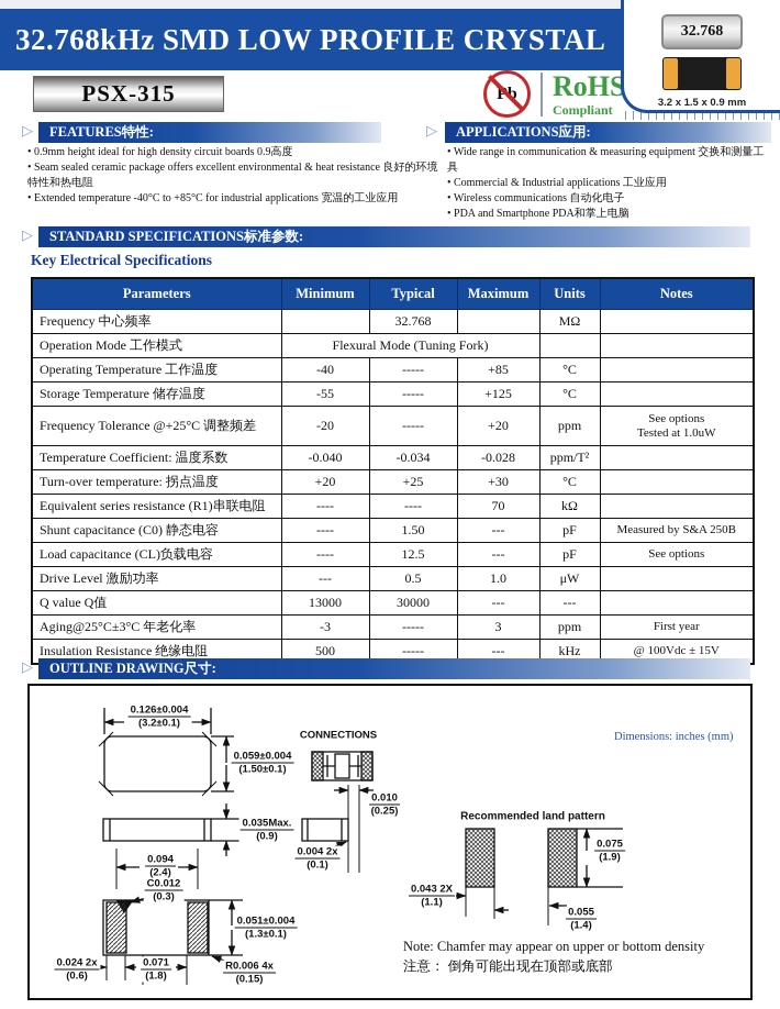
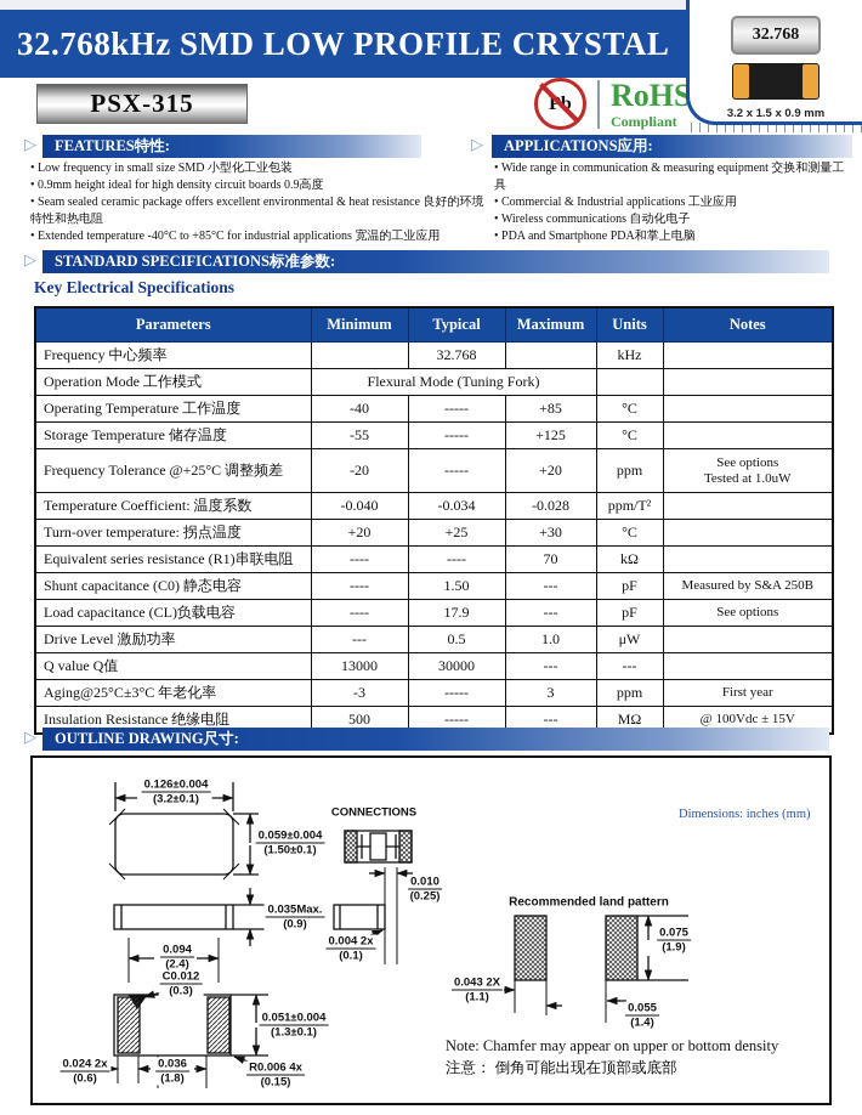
  32.768kHz SMD LOW PROFILE CRYSTAL
  32.768
  3.2 x 1.5 x 0.9 mm
  PSX-315
  Pb
  RoHS
  Compliant
  ▷
  FEATURES特性:
  ▷
  APPLICATIONS应用:
+ Low frequency in small size SMD 小型化工业包装
  0.9mm height ideal for high density circuit boards 0.9高度
  Seam sealed ceramic package offers excellent environmental & heat resistance 良好的环境特性和热电阻
  Extended temperature -40°C to +85°C for industrial applications 宽温的工业应用
  Wide range in communication & measuring equipment 交换和测量工具
  Commercial & Industrial applications 工业应用
  Wireless communications 自动化电子
  PDA and Smartphone PDA和掌上电脑
  ▷
  STANDARD SPECIFICATIONS标准参数:
  Key Electrical Specifications
  Parameters	Minimum	Typical	Maximum	Units	Notes
- Frequency 中心频率		32.768		MΩ
+ Frequency 中心频率		32.768		kHz
  Operation Mode 工作模式	Flexural Mode (Tuning Fork)
  Operating Temperature 工作温度	-40	-----	+85	°C
  Storage Temperature 储存温度	-55	-----	+125	°C
  Frequency Tolerance @+25°C 调整频差	-20	-----	+20	ppm	See options Tested at 1.0uW
  Temperature Coefficient: 温度系数	-0.040	-0.034	-0.028	ppm/T²
  Turn-over temperature: 拐点温度	+20	+25	+30	°C
  Equivalent series resistance (R1)串联电阻	----	----	70	kΩ
  Shunt capacitance (C0) 静态电容	----	1.50	---	pF	Measured by S&A 250B
- Load capacitance (CL)负载电容	----	12.5	---	pF	See options
+ Load capacitance (CL)负载电容	----	17.9	---	pF	See options
  Drive Level 激励功率	---	0.5	1.0	μW
  Q value Q值	13000	30000	---	---
  Aging@25°C±3°C 年老化率	-3	-----	3	ppm	First year
- Insulation Resistance 绝缘电阻	500	-----	---	kHz	@ 100Vdc ± 15V
+ Insulation Resistance 绝缘电阻	500	-----	---	MΩ	@ 100Vdc ± 15V
  ▷
  OUTLINE DRAWING尺寸:
  Dimensions: inches (mm)
  CONNECTIONS
  Recommended land pattern
  0.126±0.004
  (3.2±0.1)
  0.059±0.004
  (1.50±0.1)
  0.035Max.
  (0.9)
  0.010
  (0.25)
  0.004 2x
  (0.1)
  0.094
  (2.4)
  C0.012
  (0.3)
  0.051±0.004
  (1.3±0.1)
  0.024 2x
  (0.6)
- 0.071
+ 0.036
  (1.8)
  R0.006 4x
  (0.15)
  0.075
  (1.9)
  0.043 2X
  (1.1)
  0.055
  (1.4)
  Note: Chamfer may appear on upper or bottom density
  注意： 倒角可能出现在顶部或底部
